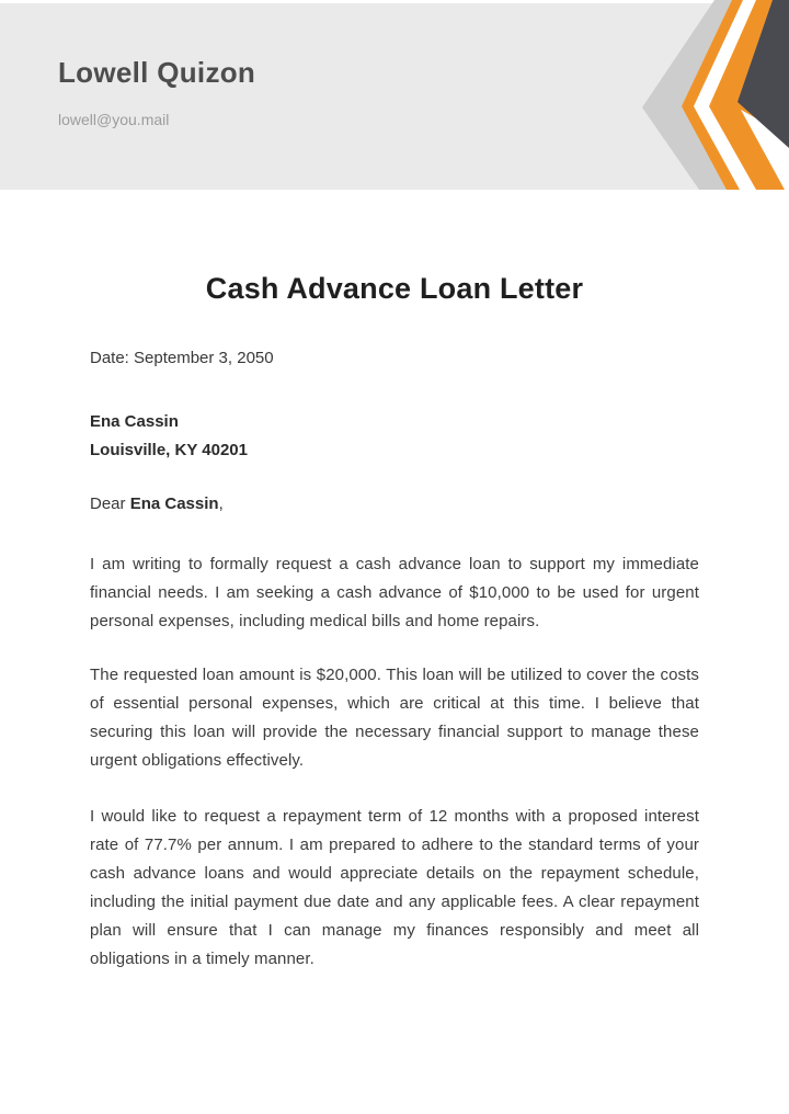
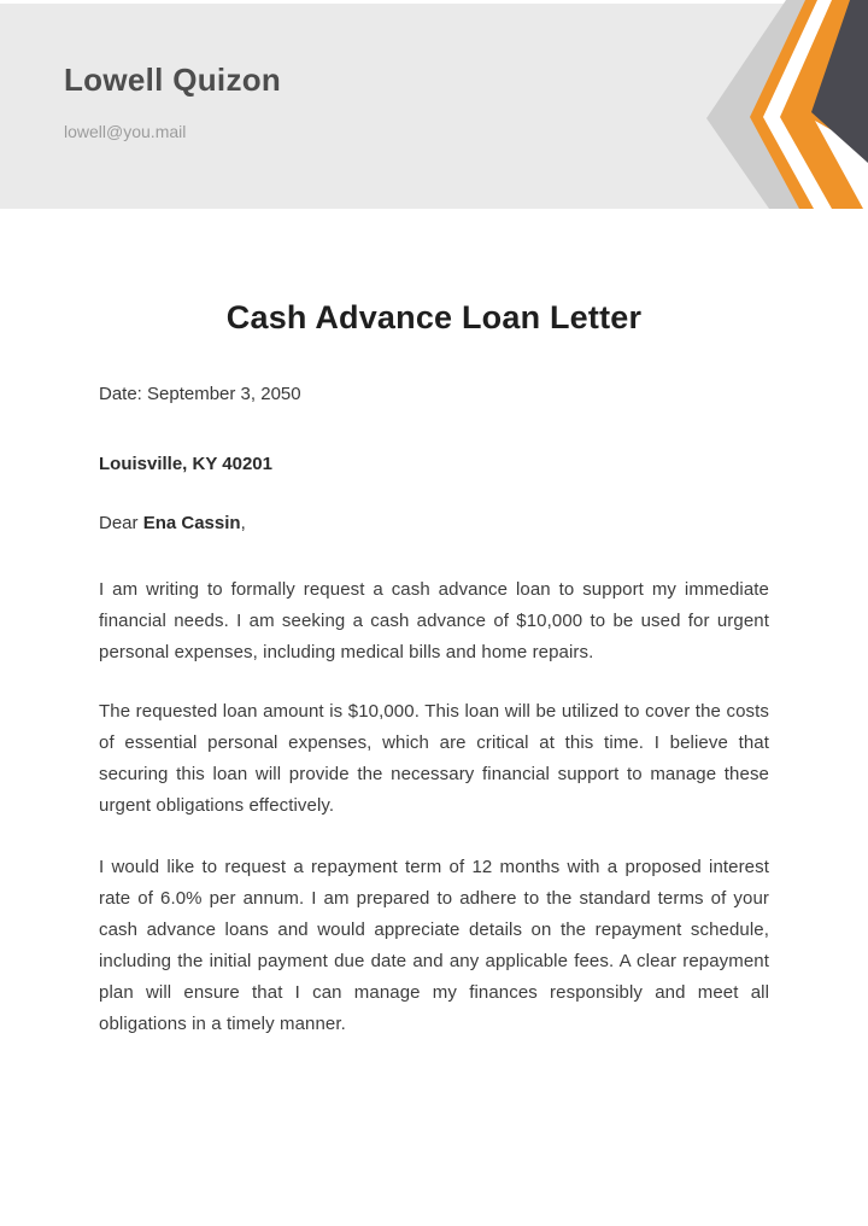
  Lowell Quizon
  lowell@you.mail
  Cash Advance Loan Letter
  Date: September 3, 2050
- Ena Cassin
  Louisville, KY 40201
  Dear Ena Cassin,
  I am writing to formally request a cash advance loan to support my immediate financial needs. I am seeking a cash advance of $10,000 to be used for urgent personal expenses, including medical bills and home repairs.
- The requested loan amount is $20,000. This loan will be utilized to cover the costs of essential personal expenses, which are critical at this time. I believe that securing this loan will provide the necessary financial support to manage these urgent obligations effectively.
+ The requested loan amount is $10,000. This loan will be utilized to cover the costs of essential personal expenses, which are critical at this time. I believe that securing this loan will provide the necessary financial support to manage these urgent obligations effectively.
- I would like to request a repayment term of 12 months with a proposed interest rate of 77.7% per annum. I am prepared to adhere to the standard terms of your cash advance loans and would appreciate details on the repayment schedule, including the initial payment due date and any applicable fees. A clear repayment plan will ensure that I can manage my finances responsibly and meet all obligations in a timely manner.
+ I would like to request a repayment term of 12 months with a proposed interest rate of 6.0% per annum. I am prepared to adhere to the standard terms of your cash advance loans and would appreciate details on the repayment schedule, including the initial payment due date and any applicable fees. A clear repayment plan will ensure that I can manage my finances responsibly and meet all obligations in a timely manner.
